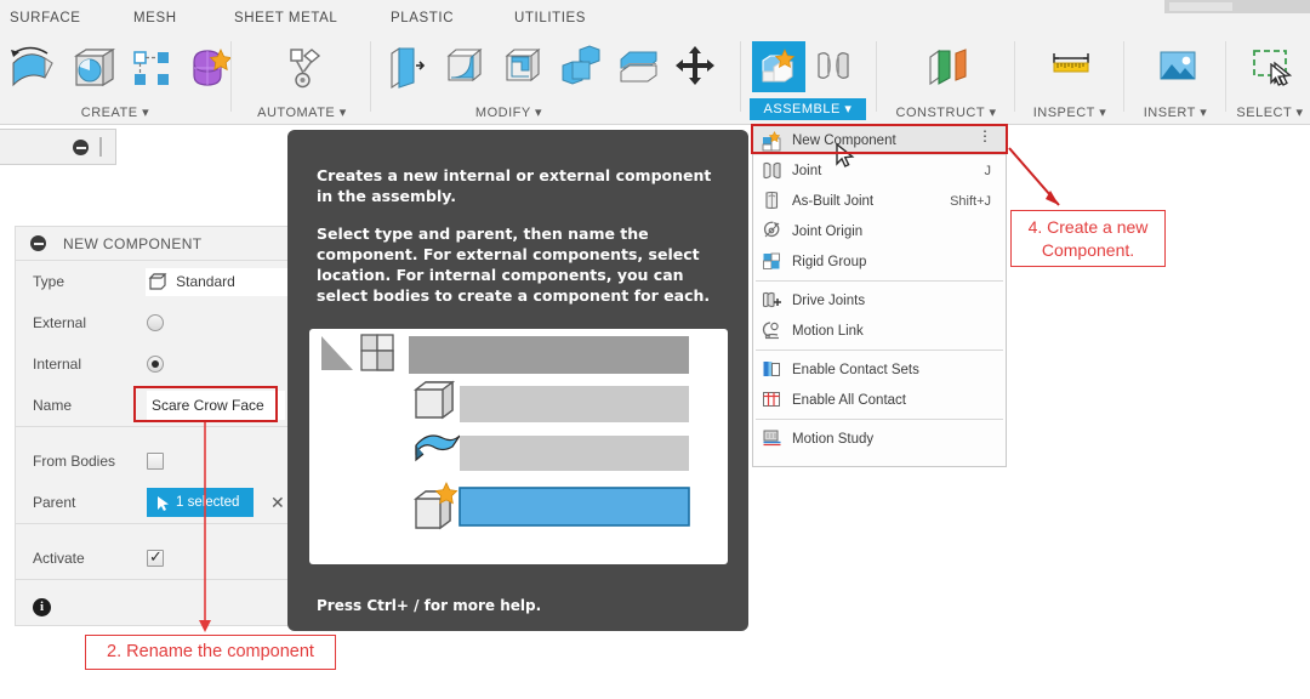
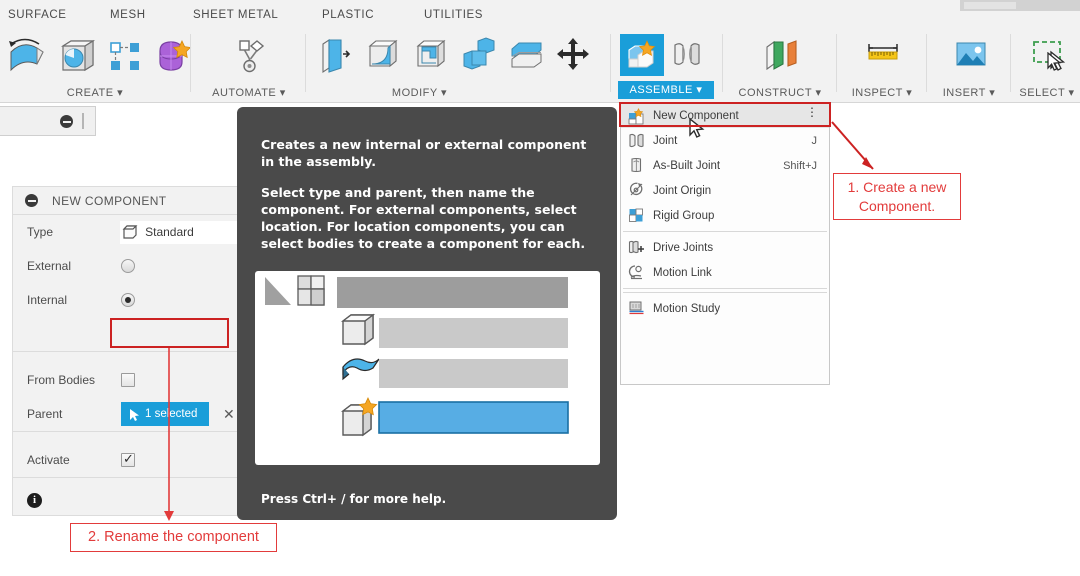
  SURFACE
  MESH
  SHEET METAL
  PLASTIC
  UTILITIES
  CREATE ▾
  AUTOMATE ▾
  MODIFY ▾
  ASSEMBLE ▾
  CONSTRUCT ▾
  INSPECT ▾
  INSERT ▾
  SELECT ▾
  NEW COMPONENT
  Type
  Standard
  External
  Internal
- Name
- Scare Crow Face
  From Bodies
  Parent
  1 selected
  ✕
  Activate
  i
  Creates a new internal or external component in the assembly.
- Select type and parent, then name the component. For external components, select location. For internal components, you can select bodies to create a component for each.
+ Select type and parent, then name the component. For external components, select location. For location components, you can select bodies to create a component for each.
  Press Ctrl+ / for more help.
  New Component
  ⋮
  Joint
  J
  As-Built Joint
  Shift+J
  Joint Origin
  Rigid Group
  Drive Joints
  Motion Link
- Enable Contact Sets
- Enable All Contact
  Motion Study
- 4. Create a new Component.
+ 1. Create a new Component.
  2. Rename the component
